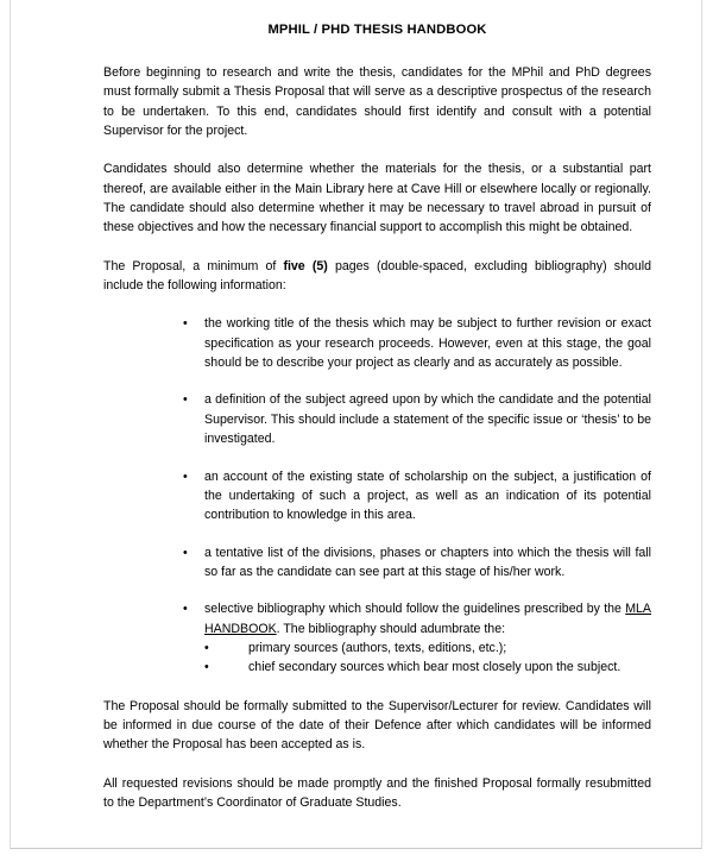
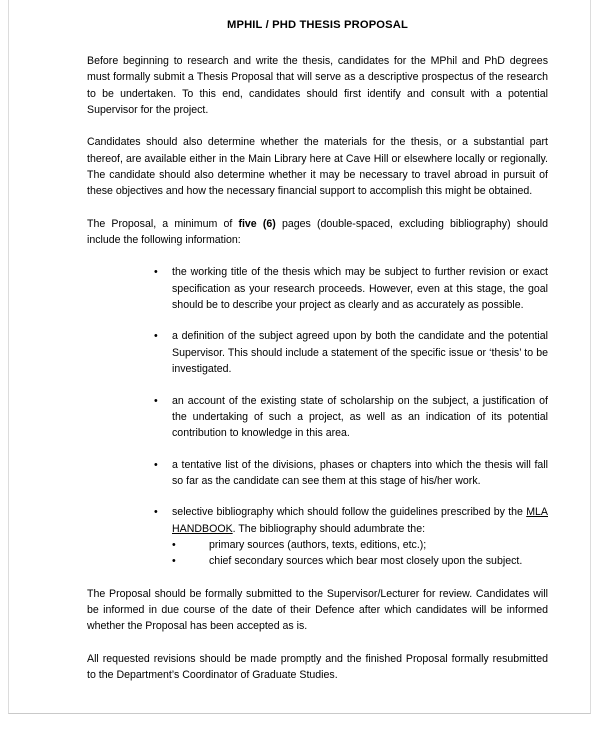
- MPHIL / PHD THESIS HANDBOOK
+ MPHIL / PHD THESIS PROPOSAL
  Before beginning to research and write the thesis, candidates for the MPhil and PhD degrees must formally submit a Thesis Proposal that will serve as a descriptive prospectus of the research to be undertaken. To this end, candidates should first identify and consult with a potential Supervisor for the project.
  Candidates should also determine whether the materials for the thesis, or a substantial part thereof, are available either in the Main Library here at Cave Hill or elsewhere locally or regionally. The candidate should also determine whether it may be necessary to travel abroad in pursuit of these objectives and how the necessary financial support to accomplish this might be obtained.
- The Proposal, a minimum of five (5) pages (double-spaced, excluding bibliography) should include the following information:
+ The Proposal, a minimum of five (6) pages (double-spaced, excluding bibliography) should include the following information:
  •
  the working title of the thesis which may be subject to further revision or exact specification as your research proceeds. However, even at this stage, the goal should be to describe your project as clearly and as accurately as possible.
  •
- a definition of the subject agreed upon by which the candidate and the potential Supervisor. This should include a statement of the specific issue or ‘thesis’ to be investigated.
+ a definition of the subject agreed upon by both the candidate and the potential Supervisor. This should include a statement of the specific issue or ‘thesis’ to be investigated.
  •
  an account of the existing state of scholarship on the subject, a justification of the undertaking of such a project, as well as an indication of its potential contribution to knowledge in this area.
  •
- a tentative list of the divisions, phases or chapters into which the thesis will fall so far as the candidate can see part at this stage of his/her work.
+ a tentative list of the divisions, phases or chapters into which the thesis will fall so far as the candidate can see them at this stage of his/her work.
  •
  selective bibliography which should follow the guidelines prescribed by the MLA HANDBOOK. The bibliography should adumbrate the:
  •
  primary sources (authors, texts, editions, etc.);
  •
  chief secondary sources which bear most closely upon the subject.
  The Proposal should be formally submitted to the Supervisor/Lecturer for review. Candidates will be informed in due course of the date of their Defence after which candidates will be informed whether the Proposal has been accepted as is.
  All requested revisions should be made promptly and the finished Proposal formally resubmitted to the Department’s Coordinator of Graduate Studies.
